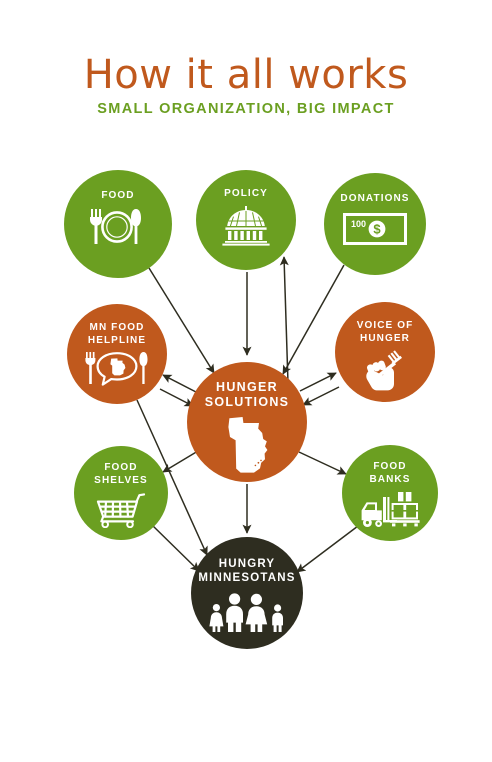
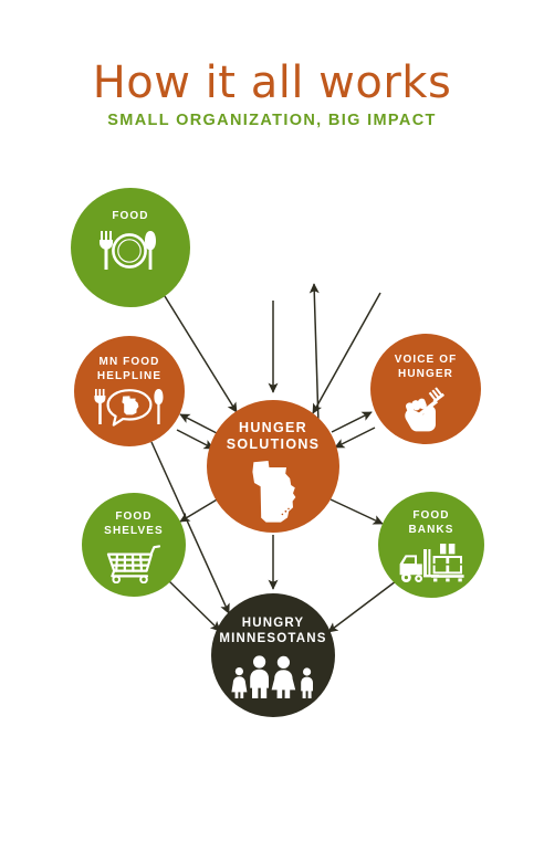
  How it all works
  SMALL ORGANIZATION, BIG IMPACT
  FOOD
- POLICY
- DONATIONS
- 100
- $
  MN FOOD
  HELPLINE
  VOICE OF
  HUNGER
  HUNGER
  SOLUTIONS
  FOOD
  SHELVES
  FOOD
  BANKS
  HUNGRY
  MINNESOTANS
